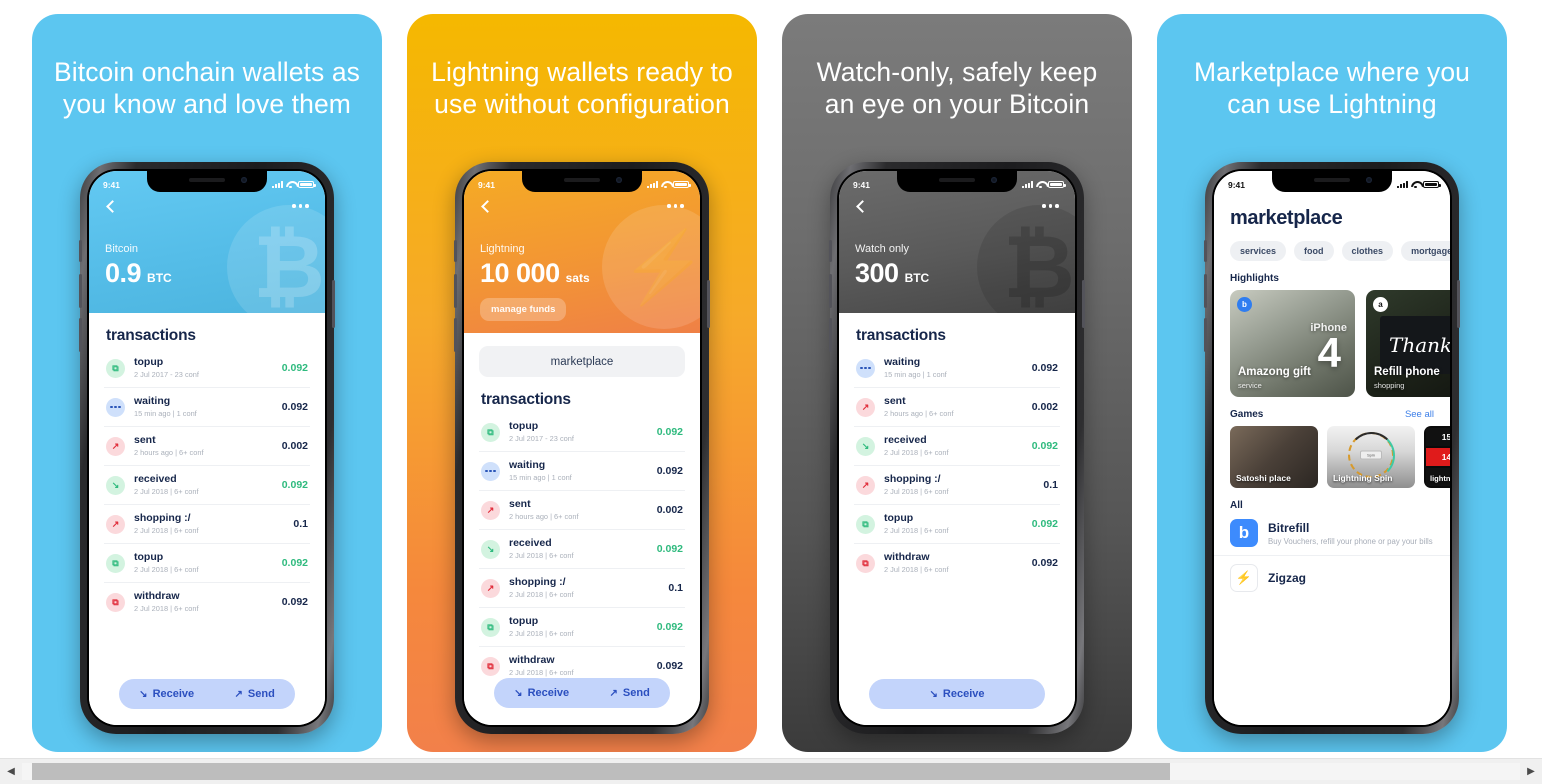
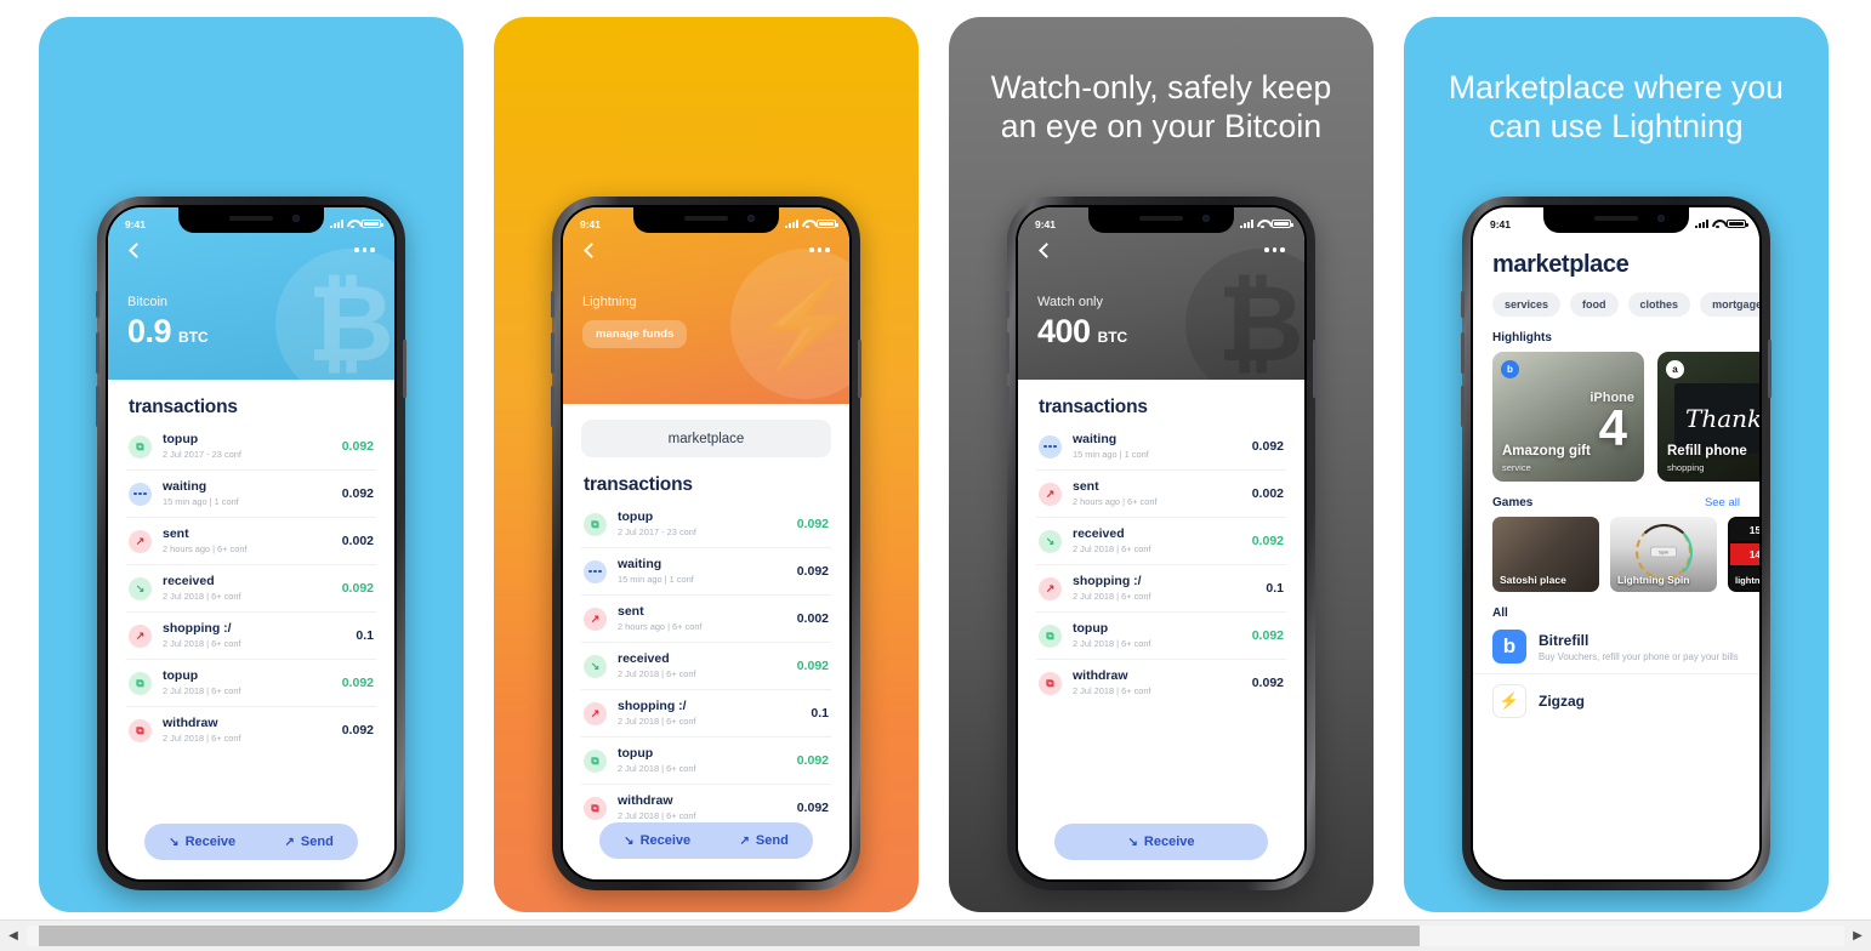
- Bitcoin onchain wallets as
- you know and love them
  9:41
  ₿
  Bitcoin
  0.9
  BTC
  transactions
  ⧉
  topup
  2 Jul 2017 - 23 conf
  0.092
  waiting
  15 min ago | 1 conf
  0.092
  ↗
  sent
  2 hours ago | 6+ conf
  0.002
  ↘
  received
  2 Jul 2018 | 6+ conf
  0.092
  ↗
  shopping :/
  2 Jul 2018 | 6+ conf
  0.1
  ⧉
  topup
  2 Jul 2018 | 6+ conf
  0.092
  ⧉
  withdraw
  2 Jul 2018 | 6+ conf
  0.092
  ↘
  Receive
  ↗
  Send
- Lightning wallets ready to
- use without configuration
  9:41
  ⚡
  Lightning
- 10 000
- sats
  manage funds
  marketplace
  transactions
  ⧉
  topup
  2 Jul 2017 - 23 conf
  0.092
  waiting
  15 min ago | 1 conf
  0.092
  ↗
  sent
  2 hours ago | 6+ conf
  0.002
  ↘
  received
  2 Jul 2018 | 6+ conf
  0.092
  ↗
  shopping :/
  2 Jul 2018 | 6+ conf
  0.1
  ⧉
  topup
  2 Jul 2018 | 6+ conf
  0.092
  ⧉
  withdraw
  2 Jul 2018 | 6+ conf
  0.092
  ↘
  Receive
  ↗
  Send
  Watch-only, safely keep
  an eye on your Bitcoin
  9:41
  ₿
  Watch only
- 300
+ 400
  BTC
  transactions
  waiting
  15 min ago | 1 conf
  0.092
  ↗
  sent
  2 hours ago | 6+ conf
  0.002
  ↘
  received
  2 Jul 2018 | 6+ conf
  0.092
  ↗
  shopping :/
  2 Jul 2018 | 6+ conf
  0.1
  ⧉
  topup
  2 Jul 2018 | 6+ conf
  0.092
  ⧉
  withdraw
  2 Jul 2018 | 6+ conf
  0.092
  ↘
  Receive
  Marketplace where you
  can use Lightning
  9:41
  marketplace
  services
  food
  clothes
  mortgage
  Highlights
  b
  iPhone
  4
  Amazong gift
  service
  Thank
  a
  Refill phone
  shopping
  Games
  See all
  Satoshi place
  Lightning Spin
  15
  14
  All
  b
  Bitrefill
  Buy Vouchers, refill your phone or pay your bills
  ⚡
  Zigzag
  ◀
  ▶
